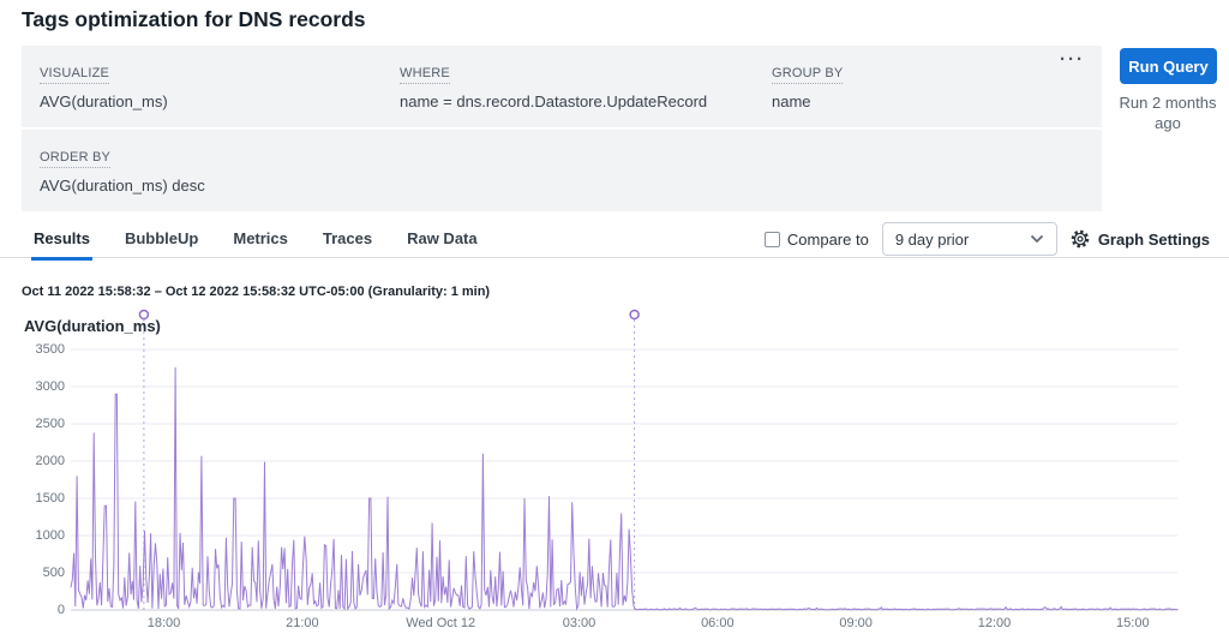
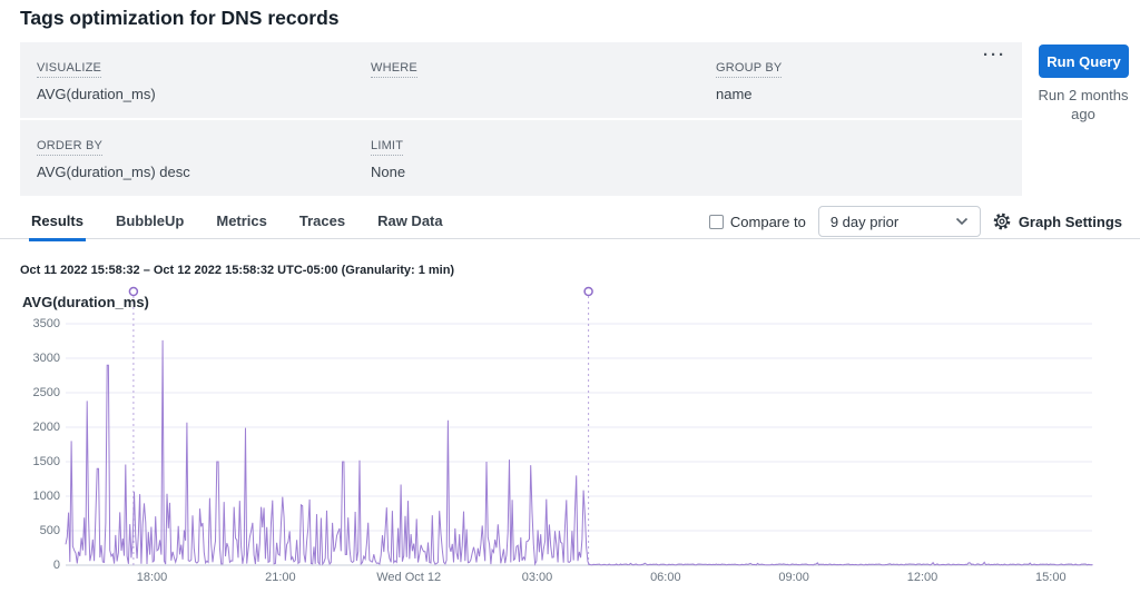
  Tags optimization for DNS records
  ···
  VISUALIZE
  AVG(duration_ms)
  WHERE
- name = dns.record.Datastore.UpdateRecord
  GROUP BY
  name
  ORDER BY
  AVG(duration_ms) desc
+ LIMIT
+ None
  Run Query
  Run 2 months ago
  Results
  BubbleUp
  Metrics
  Traces
  Raw Data
  Compare to
  9 day prior
  Graph Settings
  Oct 11 2022 15:58:32 – Oct 12 2022 15:58:32 UTC-05:00 (Granularity: 1 min)
  AVG(duration_ms)
  0
  500
  1000
  1500
  2000
  2500
  3000
  3500
  18:00
  21:00
  Wed Oct 12
  03:00
  06:00
  09:00
  12:00
  15:00
